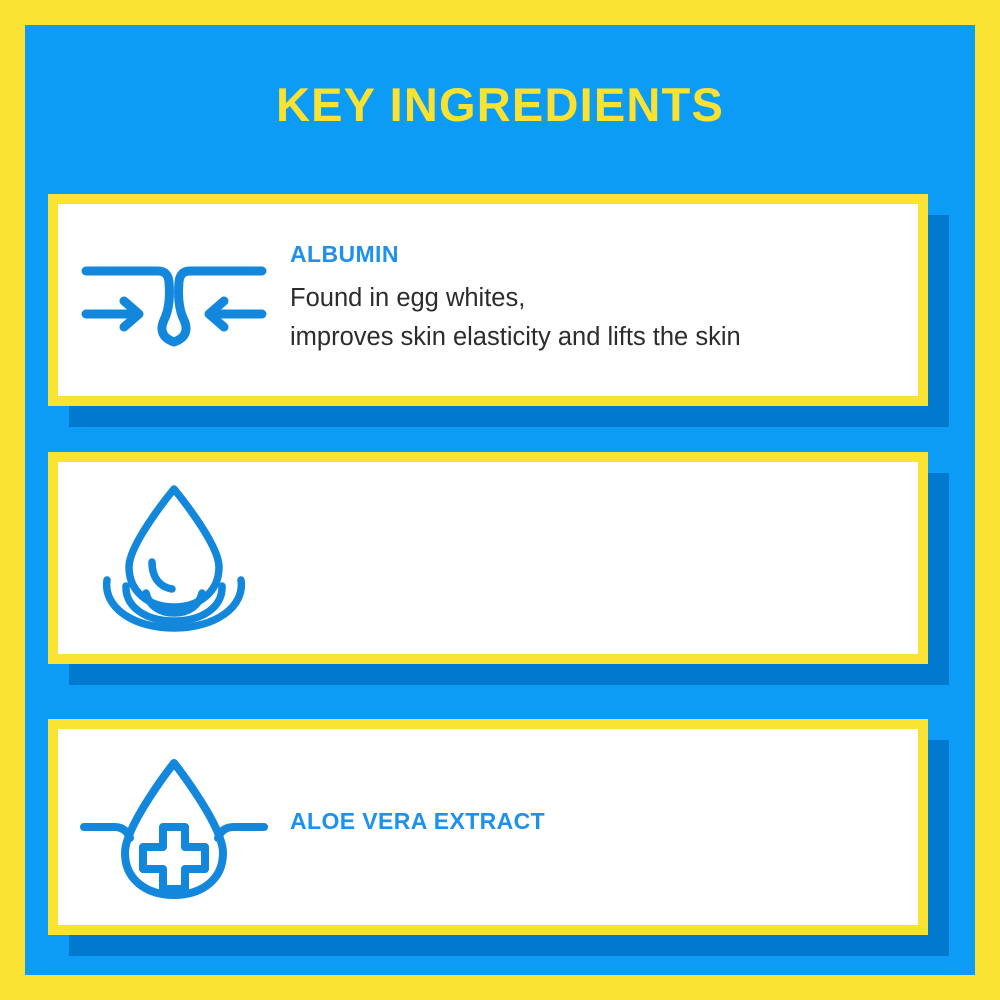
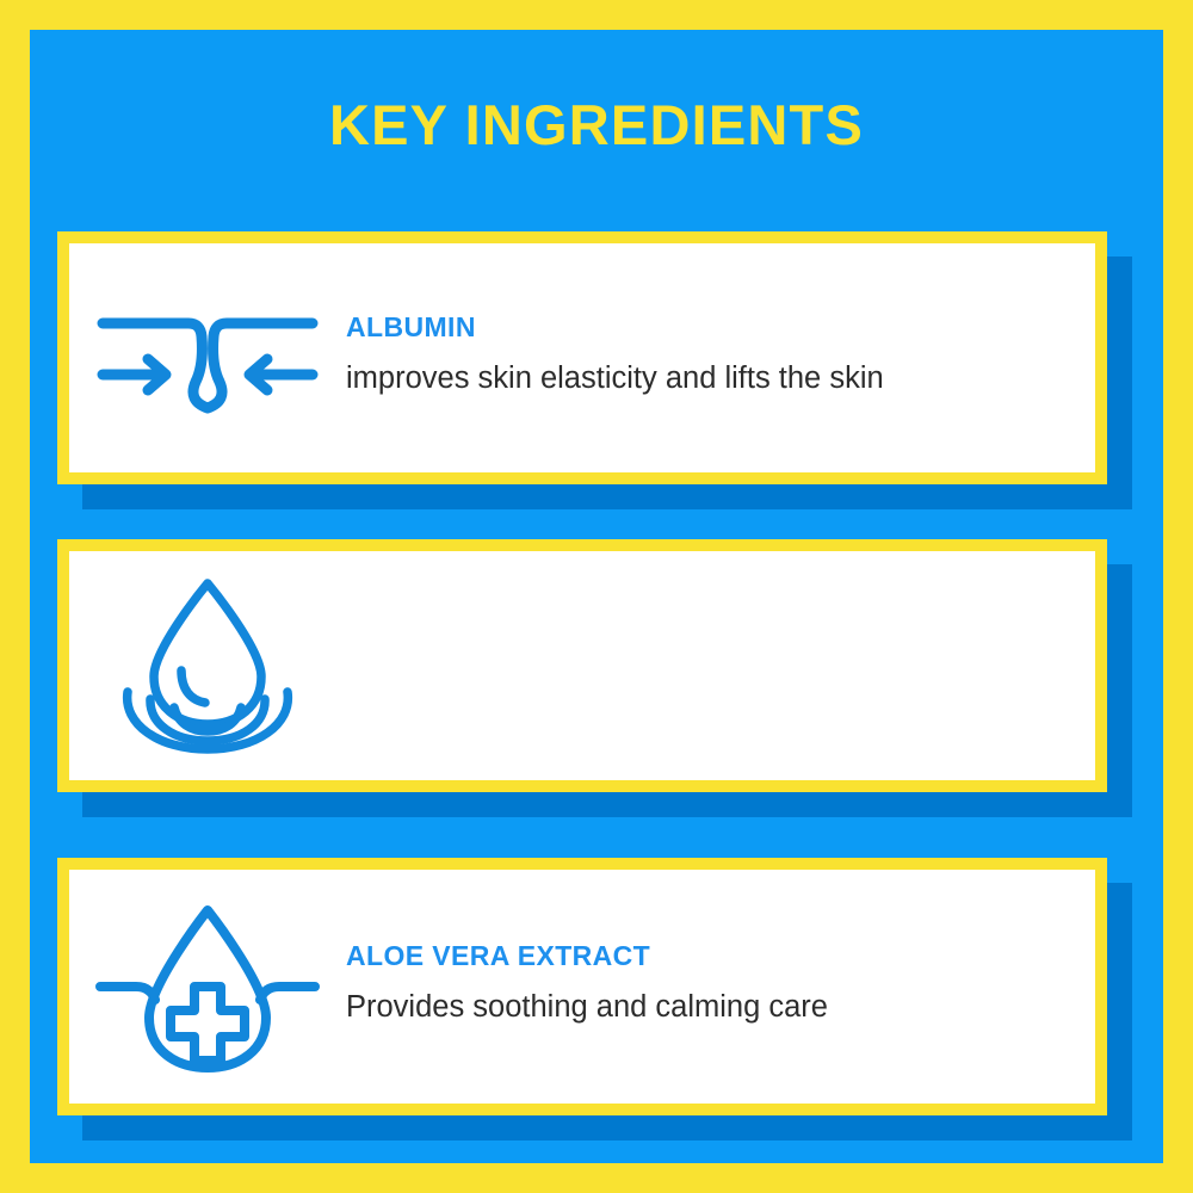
  KEY INGREDIENTS
  ALBUMIN
- Found in egg whites,
  improves skin elasticity and lifts the skin
  ALOE VERA EXTRACT
+ Provides soothing and calming care
